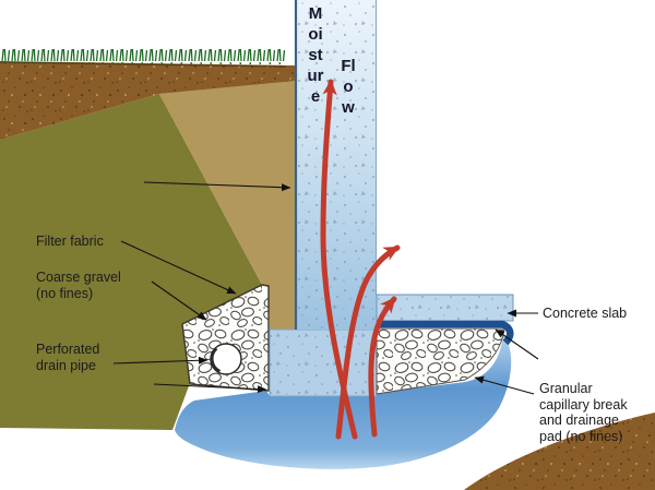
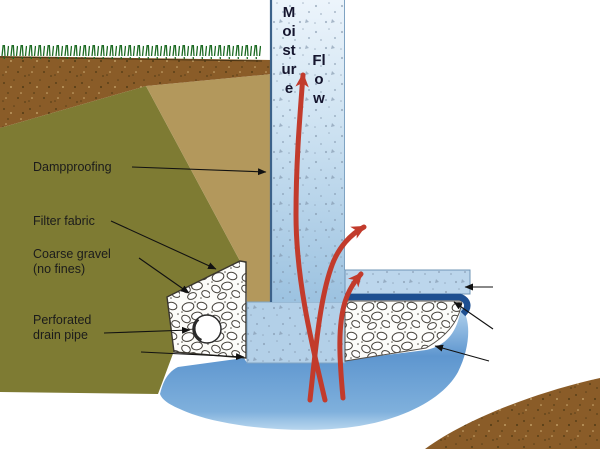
  Moisture
  Flow
+ Dampproofing
  Filter fabric
  Coarse gravel (no fines)
  Perforated drain pipe
- Concrete slab
- Granular capillary break and drainage pad (no fines)
